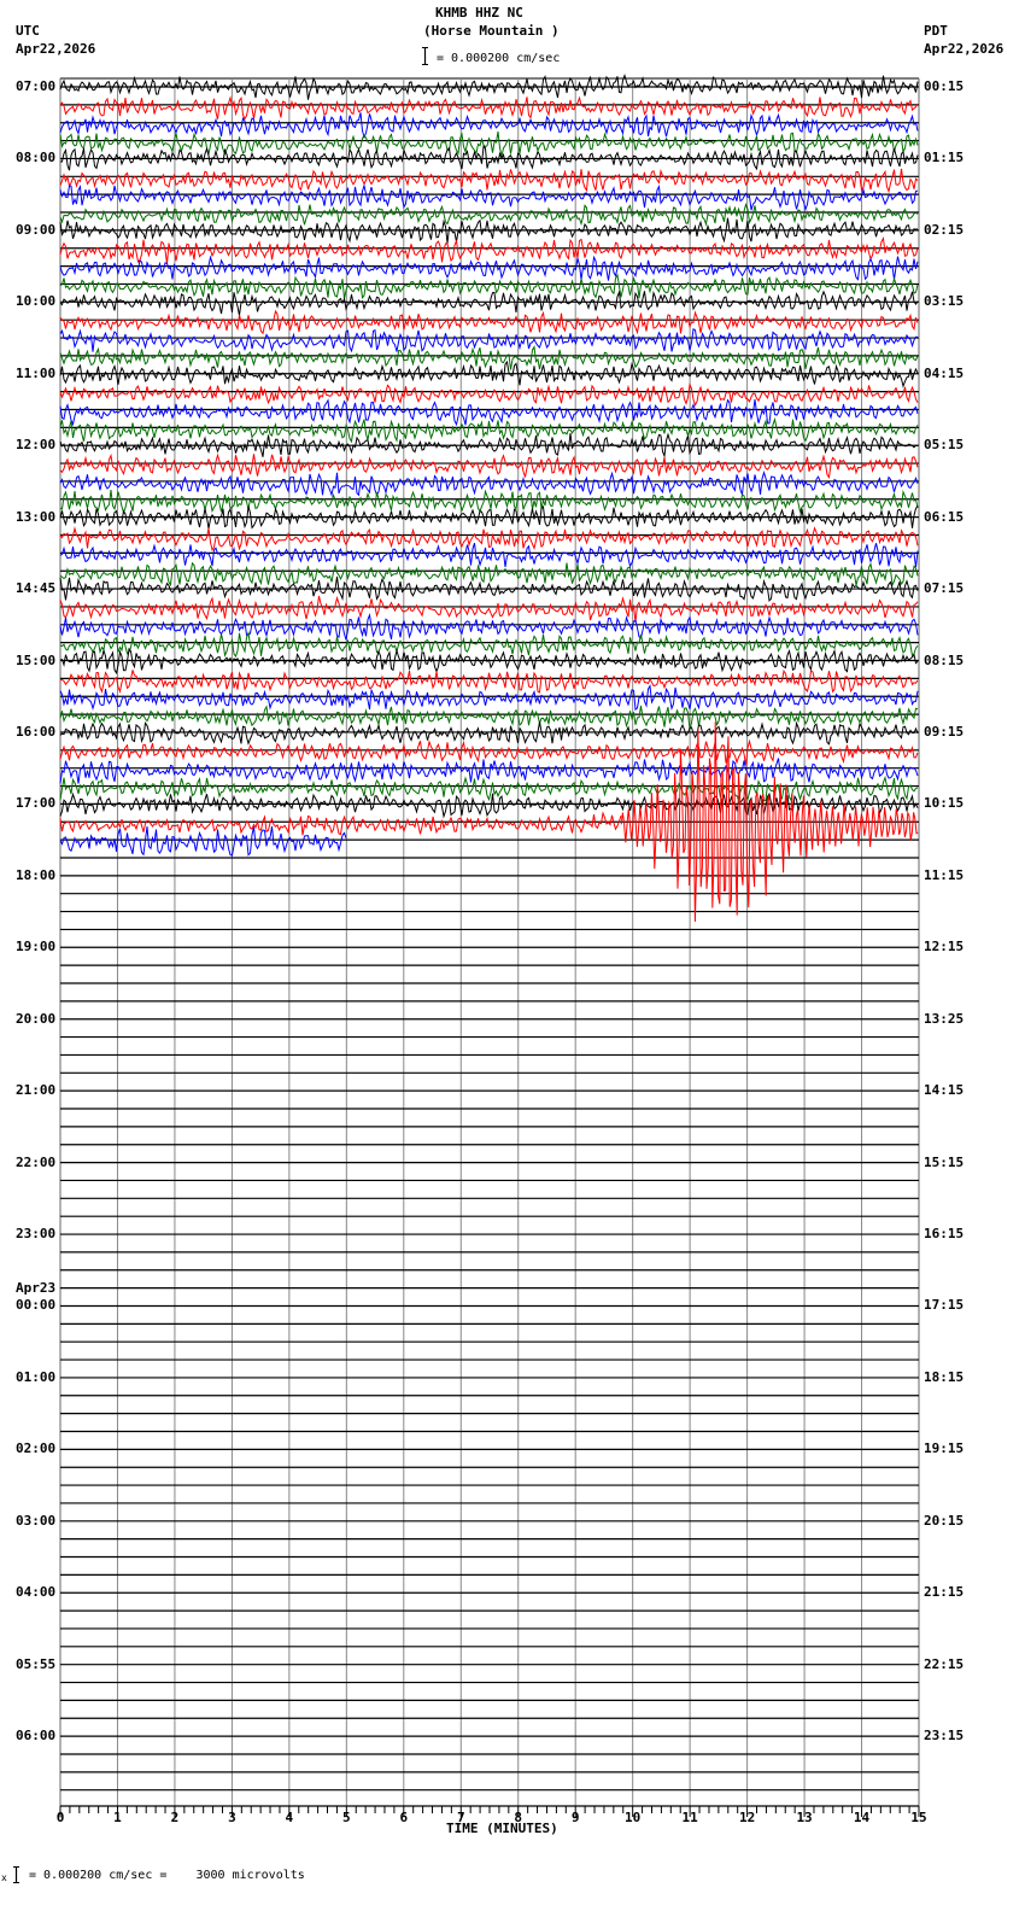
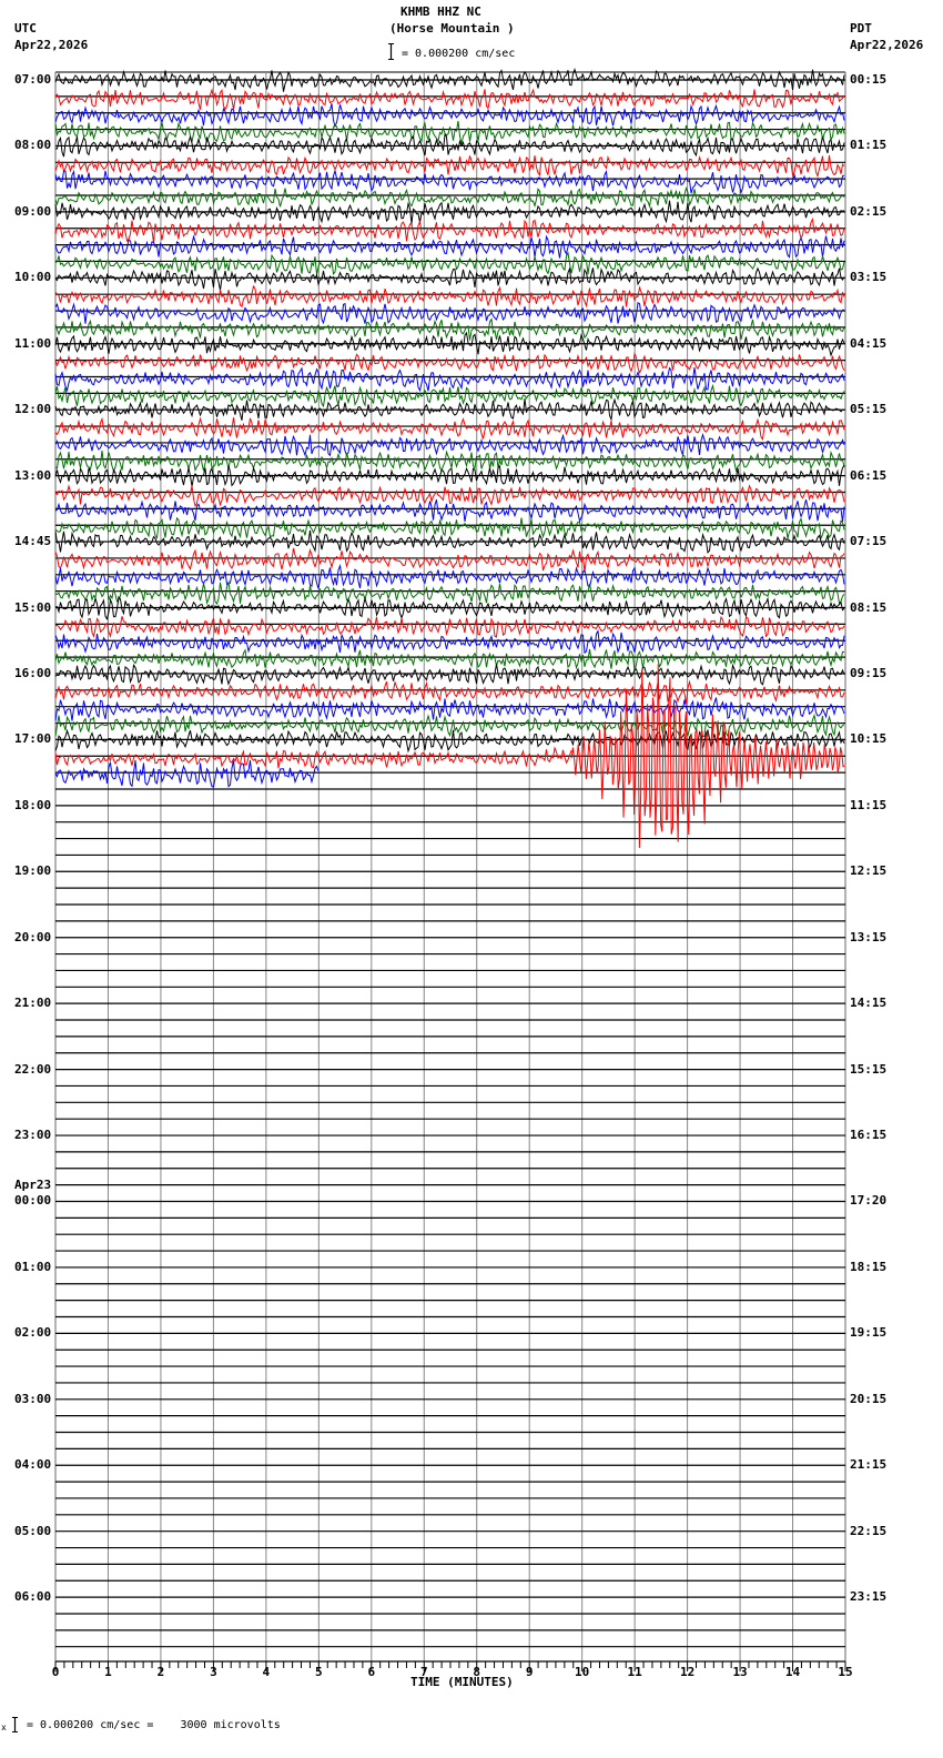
  KHMB HHZ NC
  (Horse Mountain )
  UTC
  Apr22,2026
  PDT
  Apr22,2026
  = 0.000200 cm/sec
  07:00
  08:00
  09:00
  10:00
  11:00
  12:00
  13:00
  14:45
  15:00
  16:00
  17:00
  18:00
  19:00
  20:00
  21:00
  22:00
  23:00
  Apr23
  00:00
  01:00
  02:00
  03:00
  04:00
- 05:55
+ 05:00
  06:00
  00:15
  01:15
  02:15
  03:15
  04:15
  05:15
  06:15
  07:15
  08:15
  09:15
  10:15
  11:15
  12:15
- 13:25
+ 13:15
  14:15
  15:15
  16:15
- 17:15
+ 17:20
  18:15
  19:15
  20:15
  21:15
  22:15
  23:15
  0
  1
  2
  3
  4
  5
  6
  7
  8
  9
  10
  11
  12
  13
  14
  15
  TIME (MINUTES)
  x
  = 0.000200 cm/sec = 3000 microvolts
